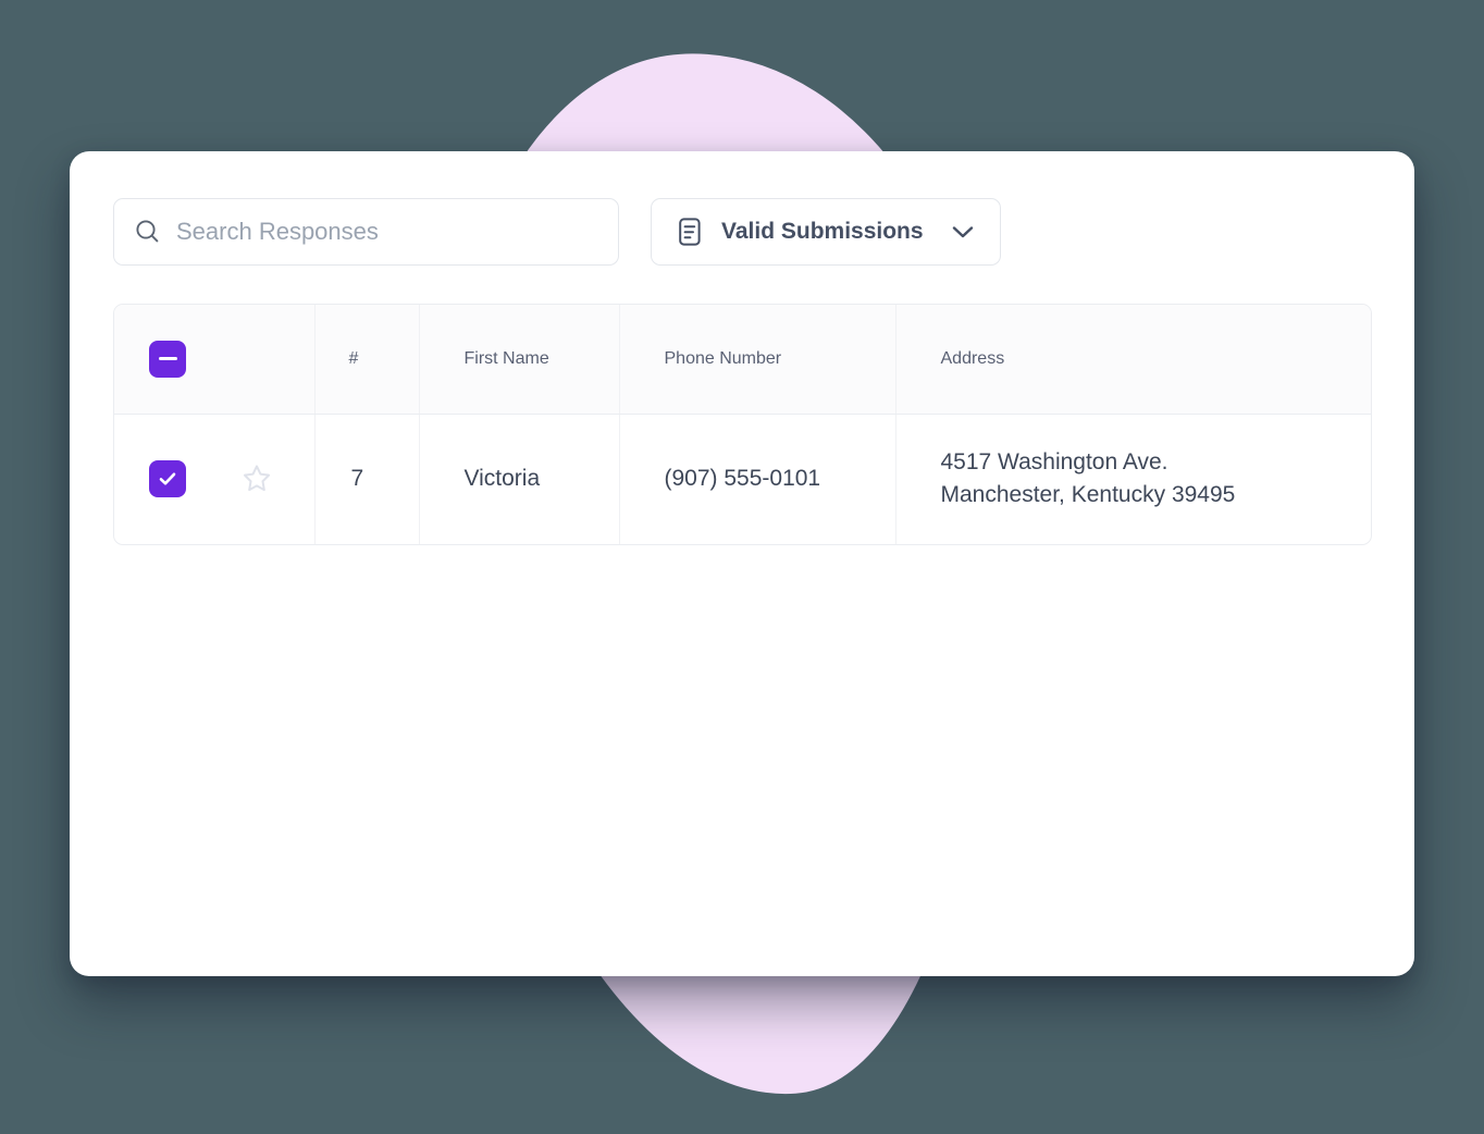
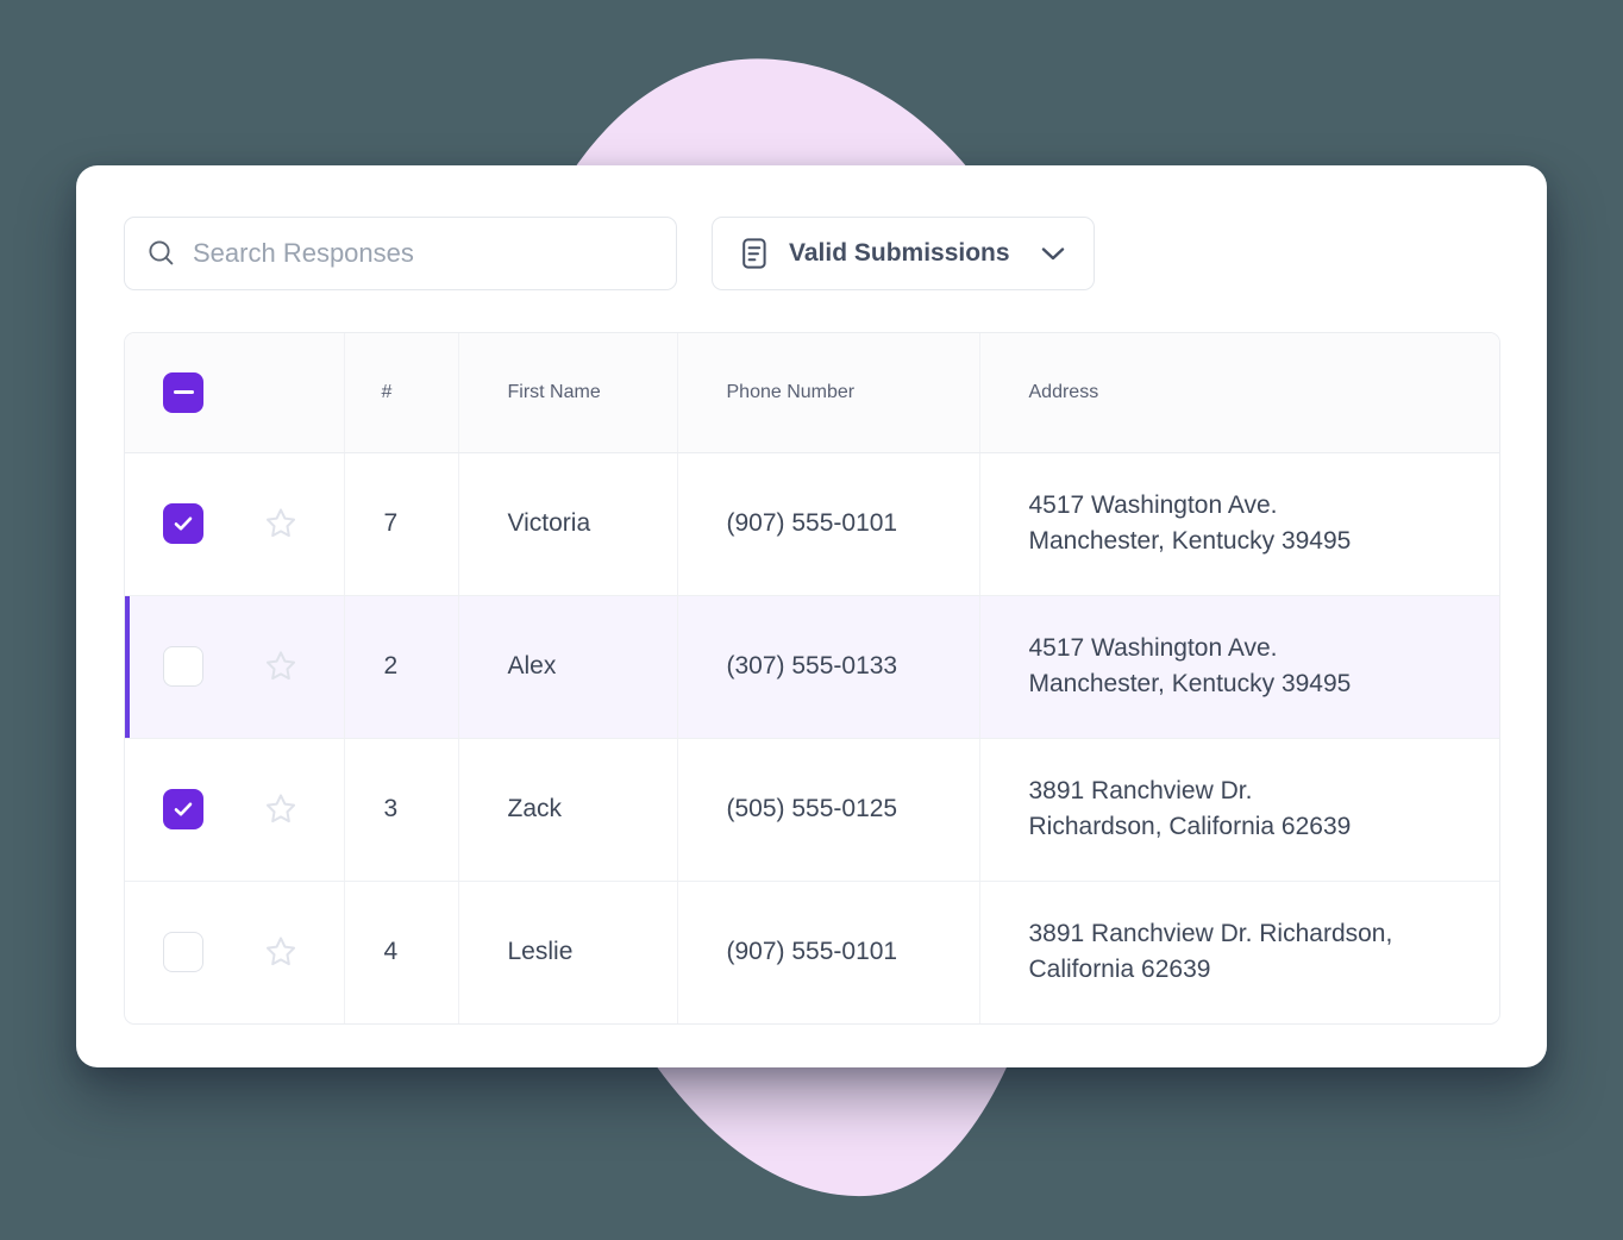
  Search Responses
  Valid Submissions
  		#	First Name	Phone Number	Address
  		7	Victoria	(907) 555-0101	4517 Washington Ave. Manchester, Kentucky 39495
+ 		2	Alex	(307) 555-0133	4517 Washington Ave. Manchester, Kentucky 39495
+ 		3	Zack	(505) 555-0125	3891 Ranchview Dr. Richardson, California 62639
+ 		4	Leslie	(907) 555-0101	3891 Ranchview Dr. Richardson, California 62639
